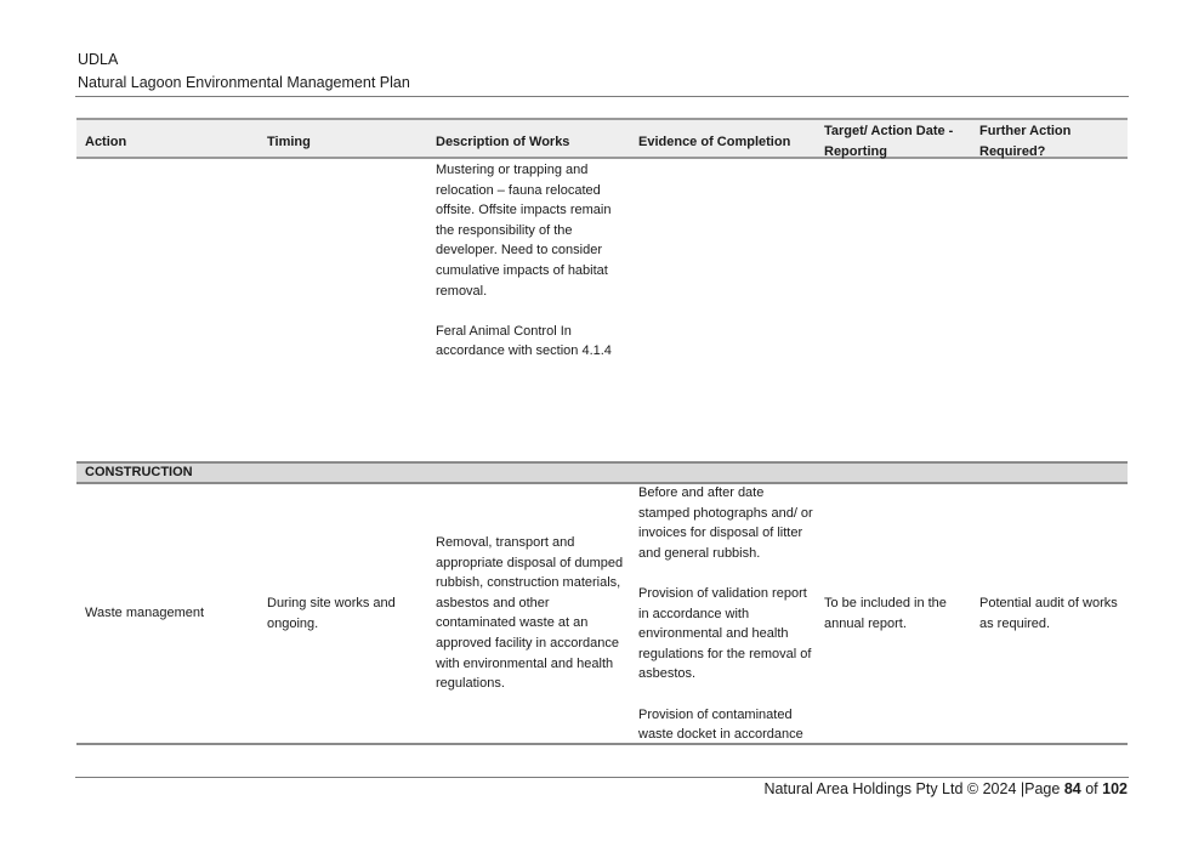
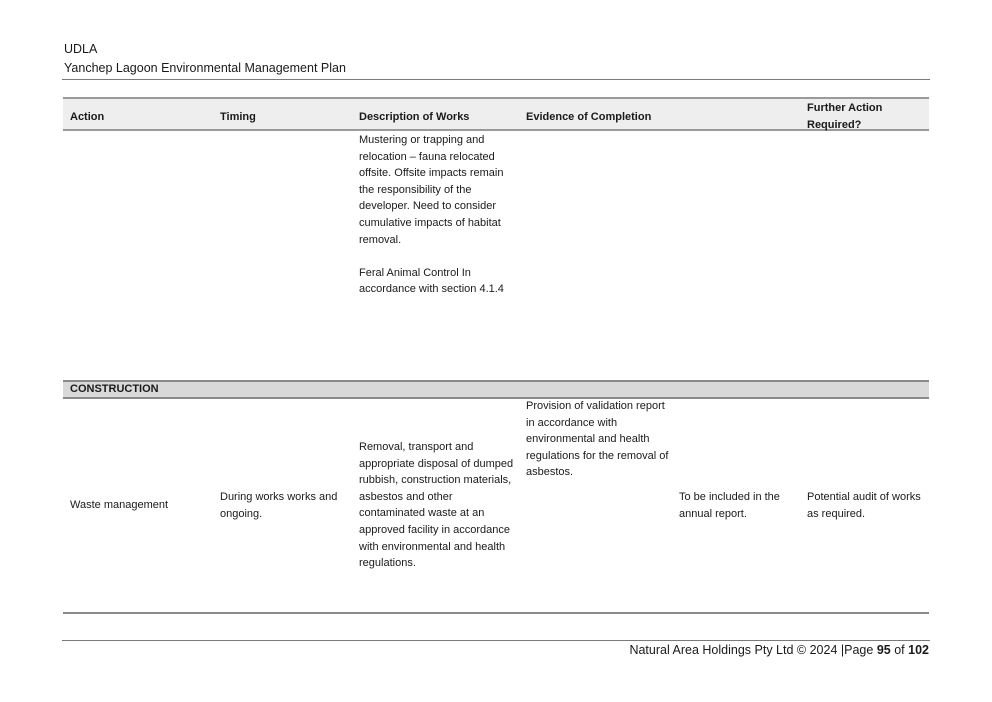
  UDLA
- Natural Lagoon Environmental Management Plan
+ Yanchep Lagoon Environmental Management Plan
  Action
  Timing
  Description of Works
  Evidence of Completion
- Target/ Action Date -
- Reporting
  Further Action
  Required?
  Mustering or trapping and relocation – fauna relocated offsite. Offsite impacts remain the responsibility of the developer. Need to consider cumulative impacts of habitat removal.
  Feral Animal Control In accordance with section 4.1.4
  CONSTRUCTION
  Waste management
- During site works and ongoing.
+ During works works and ongoing.
  Removal, transport and appropriate disposal of dumped rubbish, construction materials, asbestos and other contaminated waste at an approved facility in accordance with environmental and health regulations.
- Before and after date stamped photographs and/ or invoices for disposal of litter and general rubbish.
  Provision of validation report in accordance with environmental and health regulations for the removal of asbestos.
- Provision of contaminated waste docket in accordance
  To be included in the annual report.
  Potential audit of works as required.
- Natural Area Holdings Pty Ltd © 2024 |Page 84 of 102
+ Natural Area Holdings Pty Ltd © 2024 |Page 95 of 102
